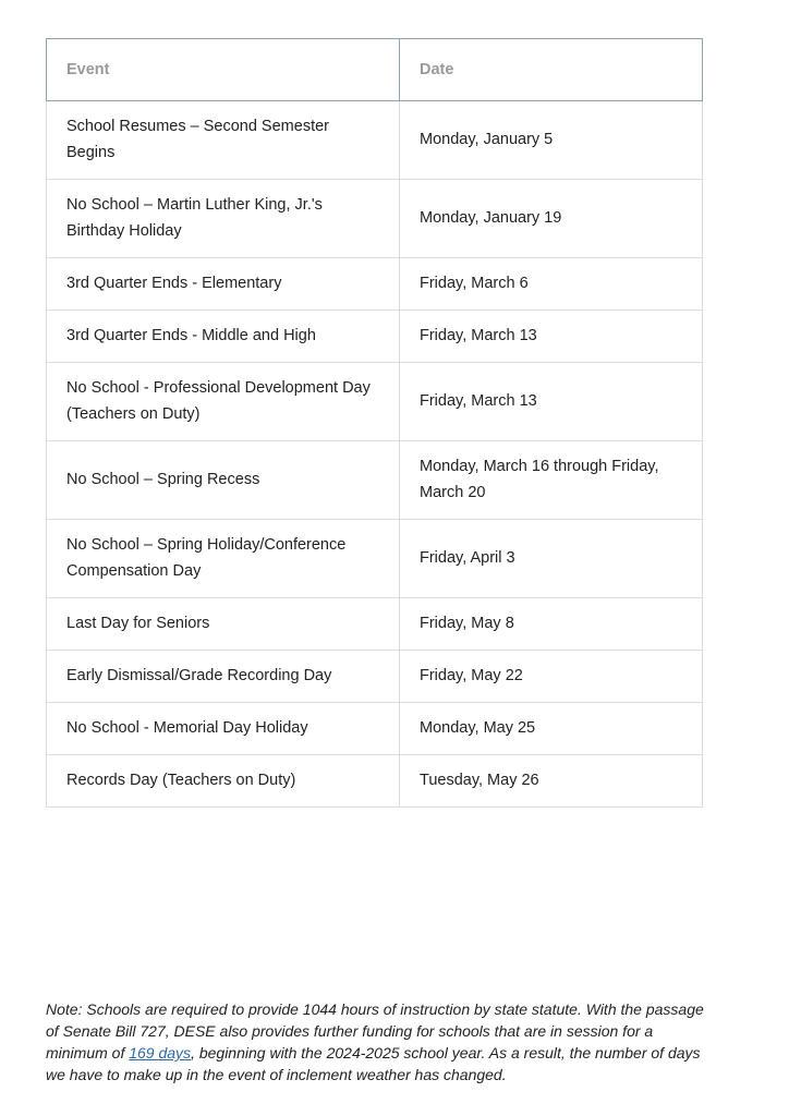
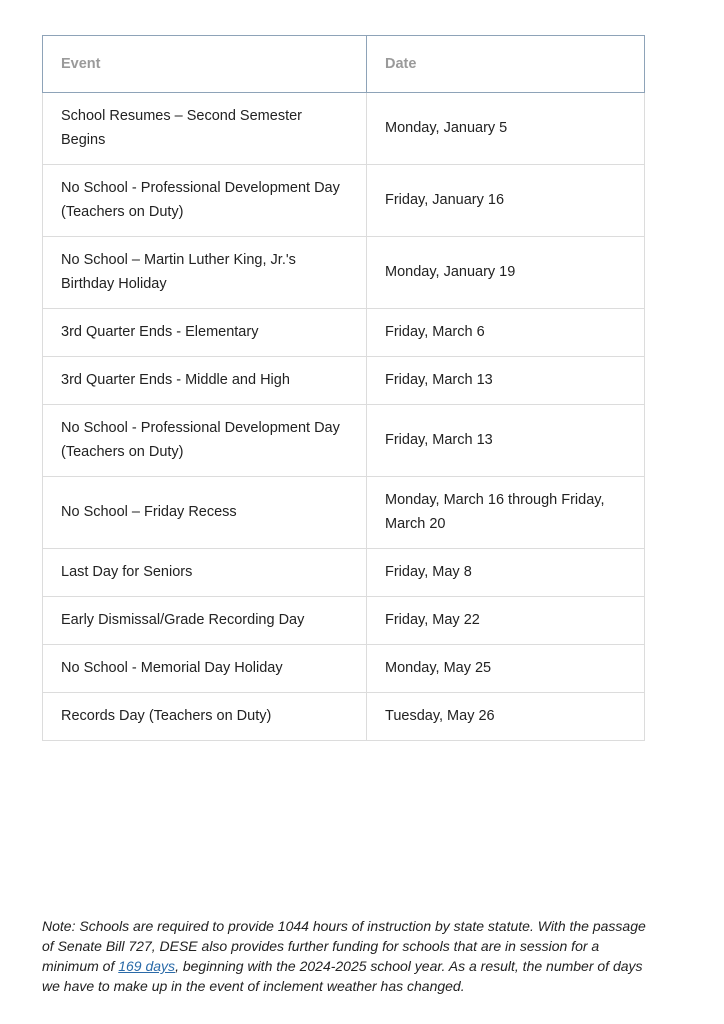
  Event	Date
  School Resumes – Second Semester Begins	Monday, January 5
+ No School - Professional Development Day (Teachers on Duty)	Friday, January 16
  No School – Martin Luther King, Jr.'s Birthday Holiday	Monday, January 19
  3rd Quarter Ends - Elementary	Friday, March 6
  3rd Quarter Ends - Middle and High	Friday, March 13
  No School - Professional Development Day (Teachers on Duty)	Friday, March 13
- No School – Spring Recess	Monday, March 16 through Friday, March 20
+ No School – Friday Recess	Monday, March 16 through Friday, March 20
- No School – Spring Holiday/Conference Compensation Day	Friday, April 3
  Last Day for Seniors	Friday, May 8
  Early Dismissal/Grade Recording Day	Friday, May 22
  No School - Memorial Day Holiday	Monday, May 25
  Records Day (Teachers on Duty)	Tuesday, May 26
  Note: Schools are required to provide 1044 hours of instruction by state statute. With the passage of Senate Bill 727, DESE also provides further funding for schools that are in session for a minimum of 169 days, beginning with the 2024-2025 school year. As a result, the number of days we have to make up in the event of inclement weather has changed.
